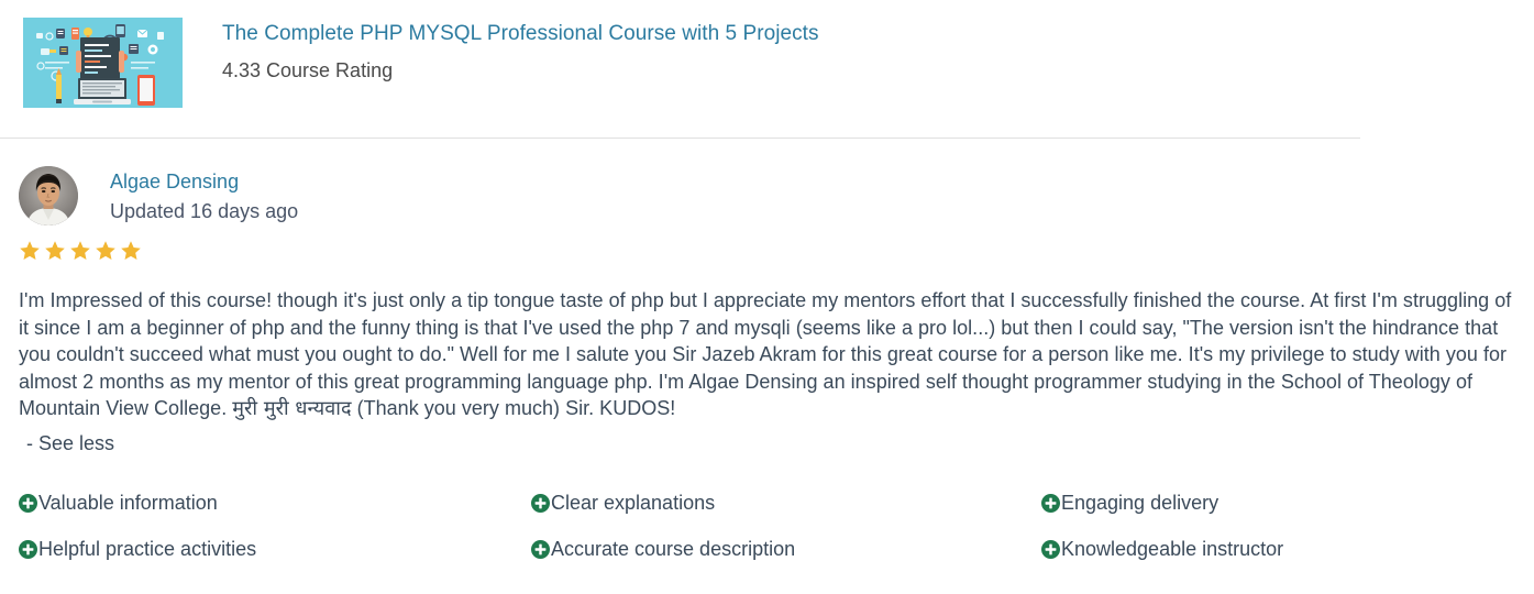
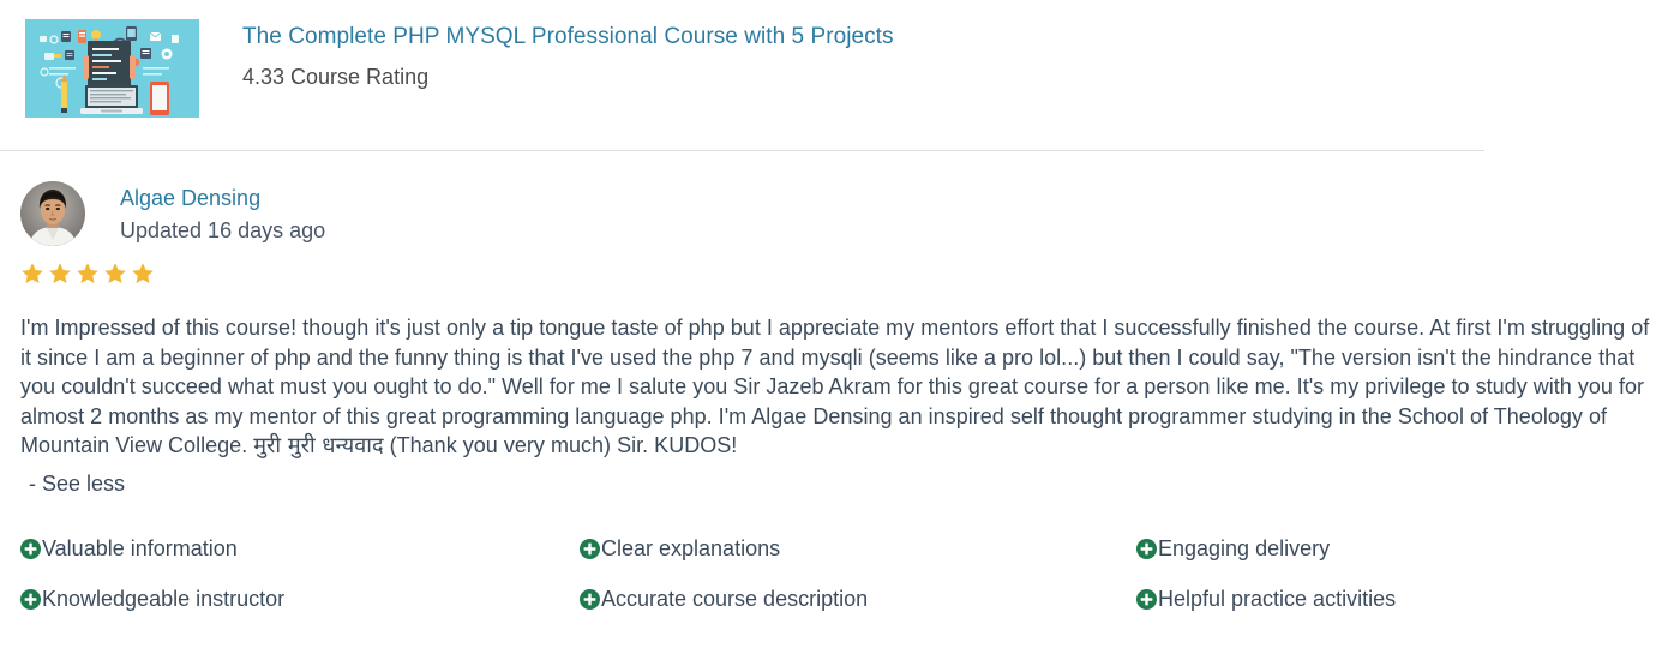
  The Complete PHP MYSQL Professional Course with 5 Projects
  4.33 Course Rating
  Algae Densing
  Updated 16 days ago
  I'm Impressed of this course! though it's just only a tip tongue taste of php but I appreciate my mentors effort that I successfully finished the course. At first I'm struggling of it since I am a beginner of php and the funny thing is that I've used the php 7 and mysqli (seems like a pro lol...) but then I could say, "The version isn't the hindrance that you couldn't succeed what must you ought to do." Well for me I salute you Sir Jazeb Akram for this great course for a person like me. It's my privilege to study with you for almost 2 months as my mentor of this great programming language php. I'm Algae Densing an inspired self thought programmer studying in the School of Theology of Mountain View College. मुरी मुरी धन्यवाद (Thank you very much) Sir. KUDOS!
  - See less
  Valuable information
  Clear explanations
  Engaging delivery
- Helpful practice activities
+ Knowledgeable instructor
  Accurate course description
- Knowledgeable instructor
+ Helpful practice activities
